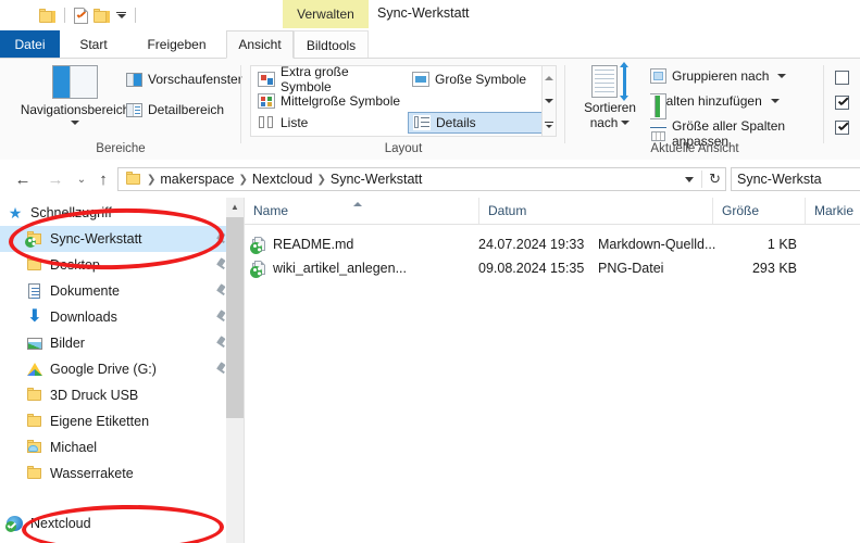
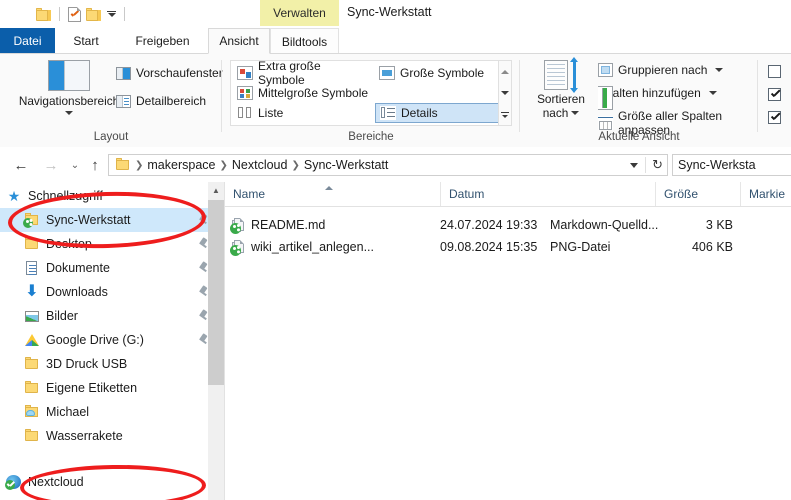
  Verwalten
  Sync-Werkstatt
  Datei
  Start
  Freigeben
  Ansicht
  Bildtools
  Navigationsbereic
  Vorschaufenste
  Detailbereich
- Bereiche
+ Layout
  Extra große Symbole
  Große Symbole
  Mittelgroße Symbole
  Liste
  Details
- Layout
+ Bereiche
  Sortieren
  nach
  Gruppieren nach
  alten hinzufügen
  Größe aller Spalten anpassen
  Aktuelle Ansicht
  ←
  →
  ⌄
  ↑
  ❯
  makerspace
  ❯
  Nextcloud
  ❯
  Sync-Werkstatt
  ↻
  Sync-Werksta
  ★
  Schnellzugriff
  Sync-Werkstatt
  Desktop
  Dokumente
  ⬇
  Downloads
  Bilder
  Google Drive (G:)
  3D Druck USB
  Eigene Etiketten
  Michael
  Wasserrakete
  Nextcloud
  ▲
  Name
  Datum
  Größe
  Markie
  README.md
  24.07.2024 19:33
  Markdown-Quelld...
- 1 KB
+ 3 KB
  wiki_artikel_anlegen...
  09.08.2024 15:35
  PNG-Datei
- 293 KB
+ 406 KB
